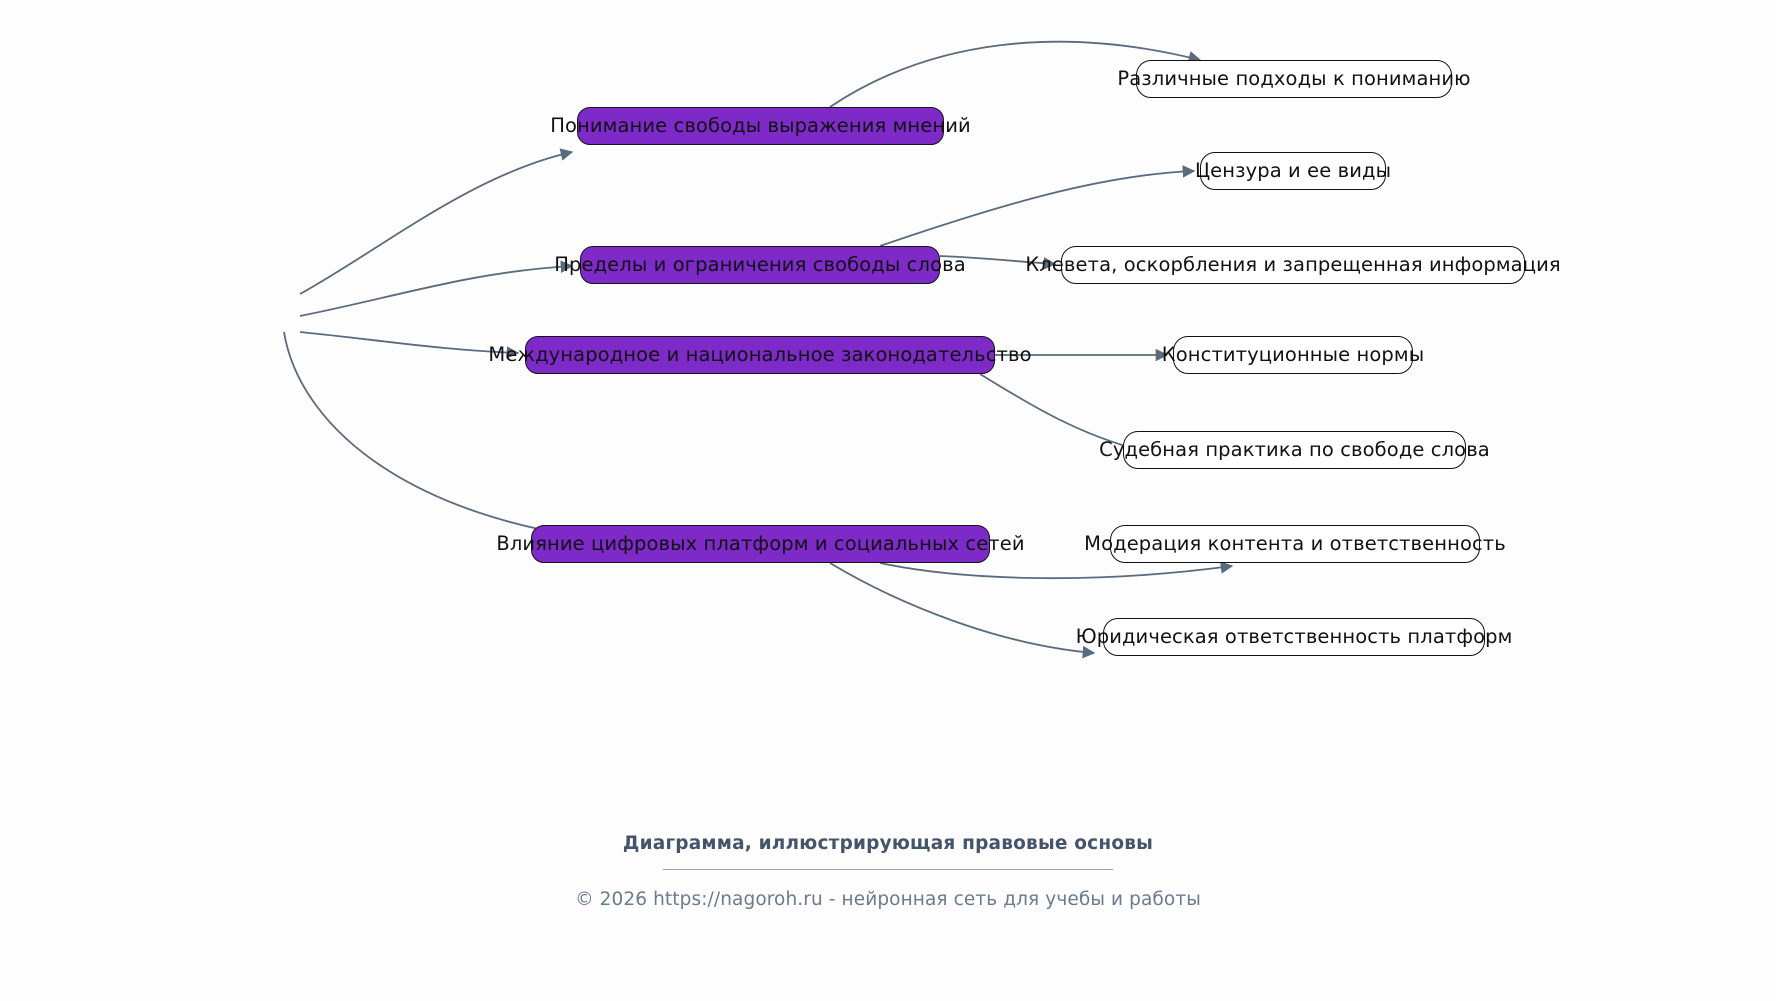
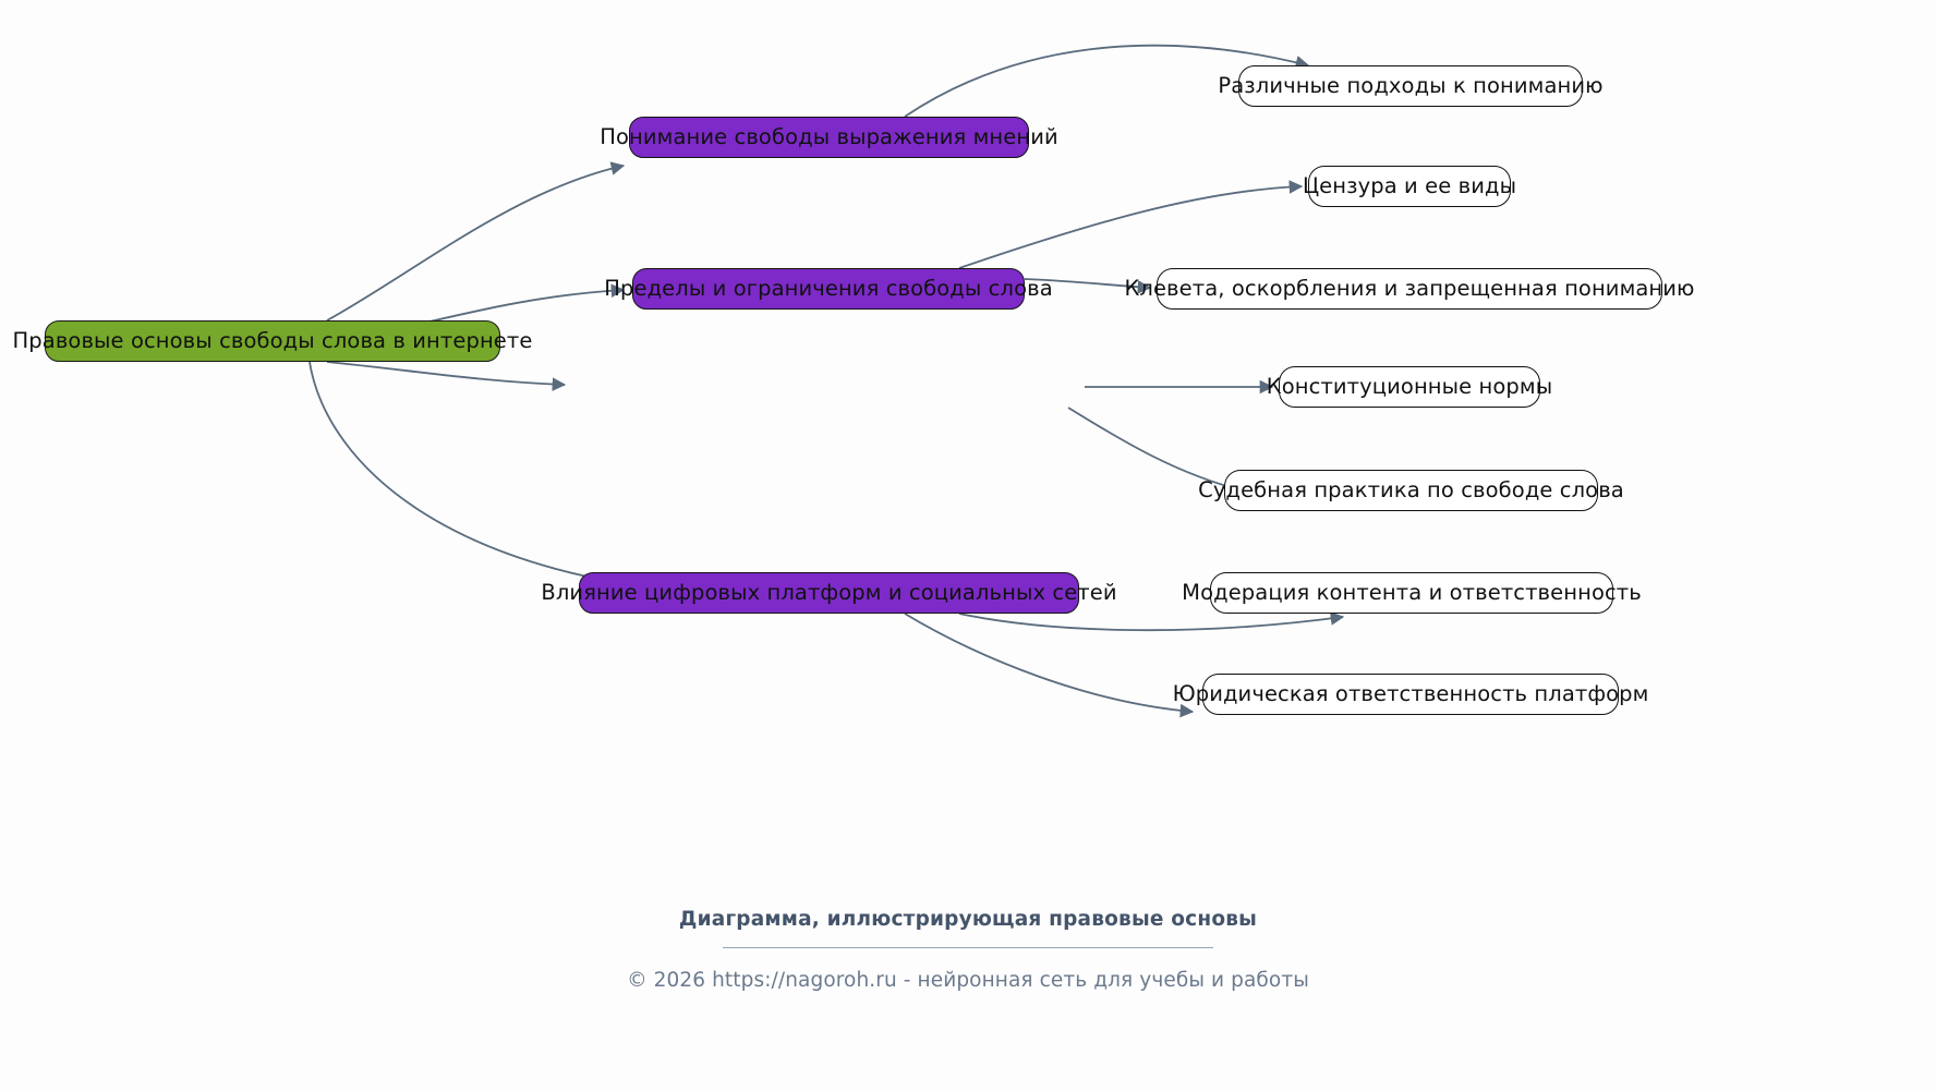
+ Правовые основы свободы слова в интернете
  Понимание свободы выражения мнений
  Различные подходы к пониманию
  Пределы и ограничения свободы слова
  Цензура и ее виды
- Клевета, оскорбления и запрещенная информация
+ Клевета, оскорбления и запрещенная пониманию
- Международное и национальное законодательство
  Конституционные нормы
  Судебная практика по свободе слова
  Влияние цифровых платформ и социальных сетей
  Модерация контента и ответственность
  Юридическая ответственность платформ
  Диаграмма, иллюстрирующая правовые основы
  © 2026 https://nagoroh.ru - нейронная сеть для учебы и работы
